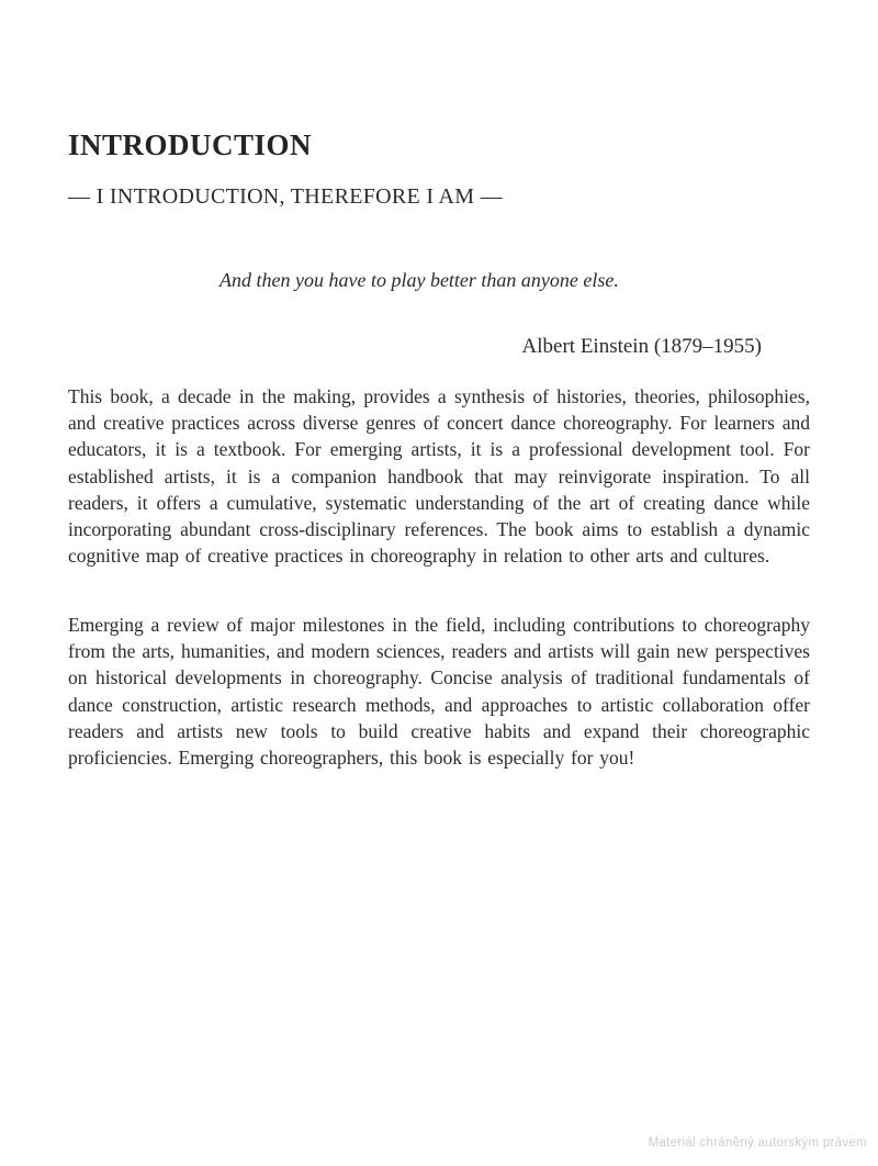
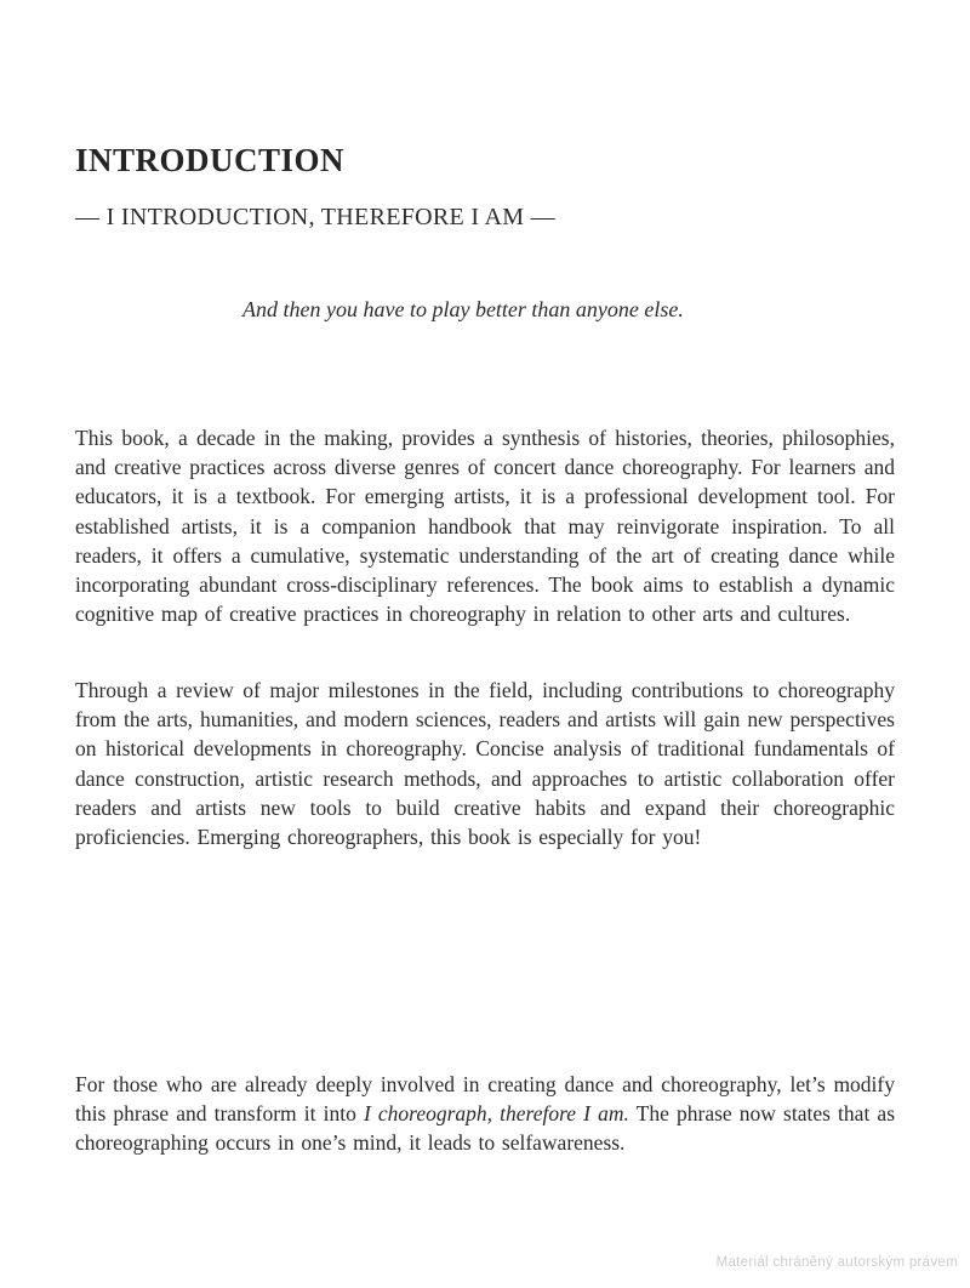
  INTRODUCTION
  — I INTRODUCTION, THEREFORE I AM —
  And then you have to play better than anyone else.
- Albert Einstein (1879–1955)
  This book, a decade in the making, provides a synthesis of histories, theories, philosophies, and creative practices across diverse genres of concert dance choreography. For learners and educators, it is a textbook. For emerging artists, it is a professional development tool. For established artists, it is a companion handbook that may reinvigorate inspiration. To all readers, it offers a cumulative, systematic understanding of the art of creating dance while incorporating abundant cross-disciplinary references. The book aims to establish a dynamic cognitive map of creative practices in choreography in relation to other arts and cultures.
- Emerging a review of major milestones in the field, including contributions to choreography from the arts, humanities, and modern sciences, readers and artists will gain new perspectives on historical developments in choreography. Concise analysis of traditional fundamentals of dance construction, artistic research methods, and approaches to artistic collaboration offer readers and artists new tools to build creative habits and expand their choreographic proficiencies. Emerging choreographers, this book is especially for you!
+ Through a review of major milestones in the field, including contributions to choreography from the arts, humanities, and modern sciences, readers and artists will gain new perspectives on historical developments in choreography. Concise analysis of traditional fundamentals of dance construction, artistic research methods, and approaches to artistic collaboration offer readers and artists new tools to build creative habits and expand their choreographic proficiencies. Emerging choreographers, this book is especially for you!
+ For those who are already deeply involved in creating dance and choreography, let’s modify this phrase and transform it into I choreograph, therefore I am. The phrase now states that as choreographing occurs in one’s mind, it leads to selfawareness.
  Materiál chráněný autorským právem
